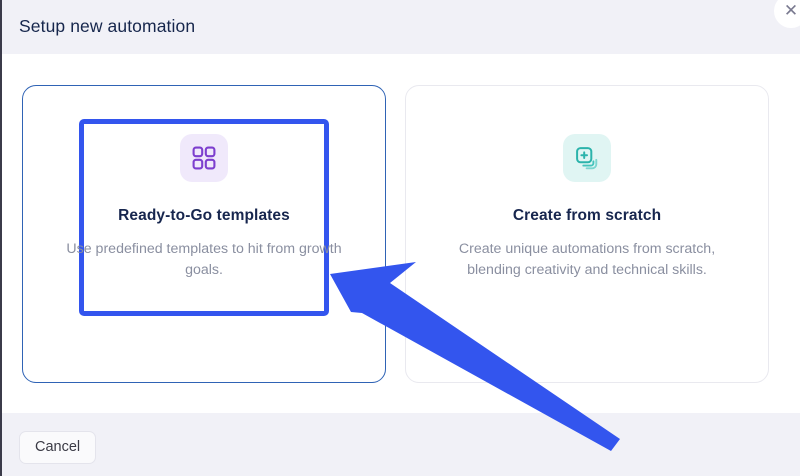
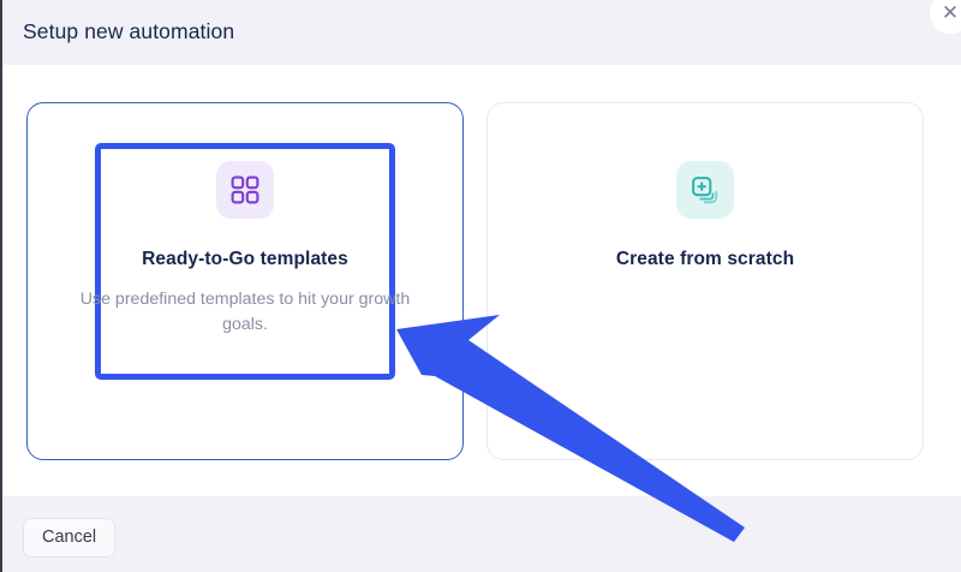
  Setup new automation
  ✕
  Ready-to-Go templates
- Use predefined templates to hit from growth goals.
+ Use predefined templates to hit your growth goals.
  Create from scratch
- Create unique automations from scratch, blending creativity and technical skills.
  Cancel
